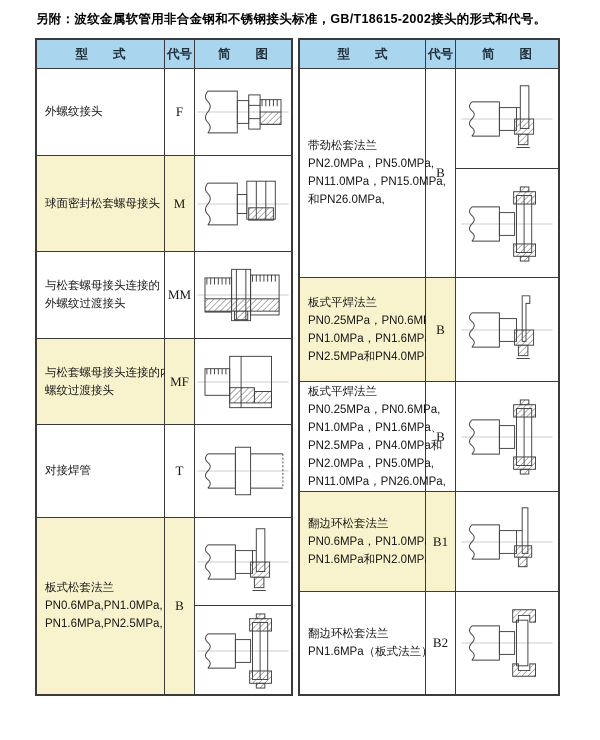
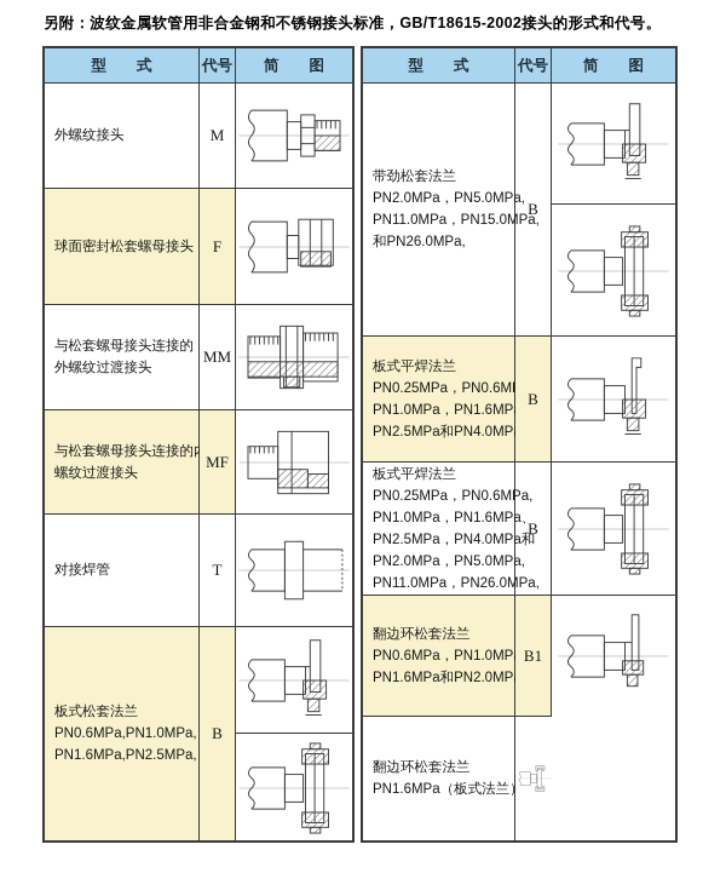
  另附：波纹金属软管用非合金钢和不锈钢接头标准，GB/T18615-2002接头的形式和代号。
  型 式
  代号
  简 图
  外螺纹接头
- F
+ M
  球面密封松套螺母接头
- M
+ F
  与松套螺母接头连接的
  外螺纹过渡接头
  MM
  与松套螺母接头连接的
  螺纹过渡接头
  MF
  对接焊管
  T
  板式松套法兰
  PN0.6MPa,PN1.0MPa,
  PN1.6MPa,PN2.5MPa,
  B
  型 式
  代号
  简 图
  带劲松套法兰
  PN2.0MPa，PN5.0MP
  PN11.0MPa，PN15.0M
  和PN26.0MPa,
  B
  板式平焊法兰
  PN0.25MPa，PN0.6M
  PN1.0MPa，PN1.6MP
  PN2.5MPa和PN4.0MP
  B
  板式平焊法兰
  PN0.25MPa，PN0.6M
  PN1.0MPa，PN1.6MP
  PN2.5MPa，PN4.0MP
  PN2.0MPa，PN5.0MP
  PN11.0MPa，PN26.0M
  B
  翻边环松套法兰
  PN0.6MPa，PN1.0MP
  PN1.6MPa和PN2.0MP
  B1
  翻边环松套法兰
  PN1.6MPa（板式法兰
- B2
